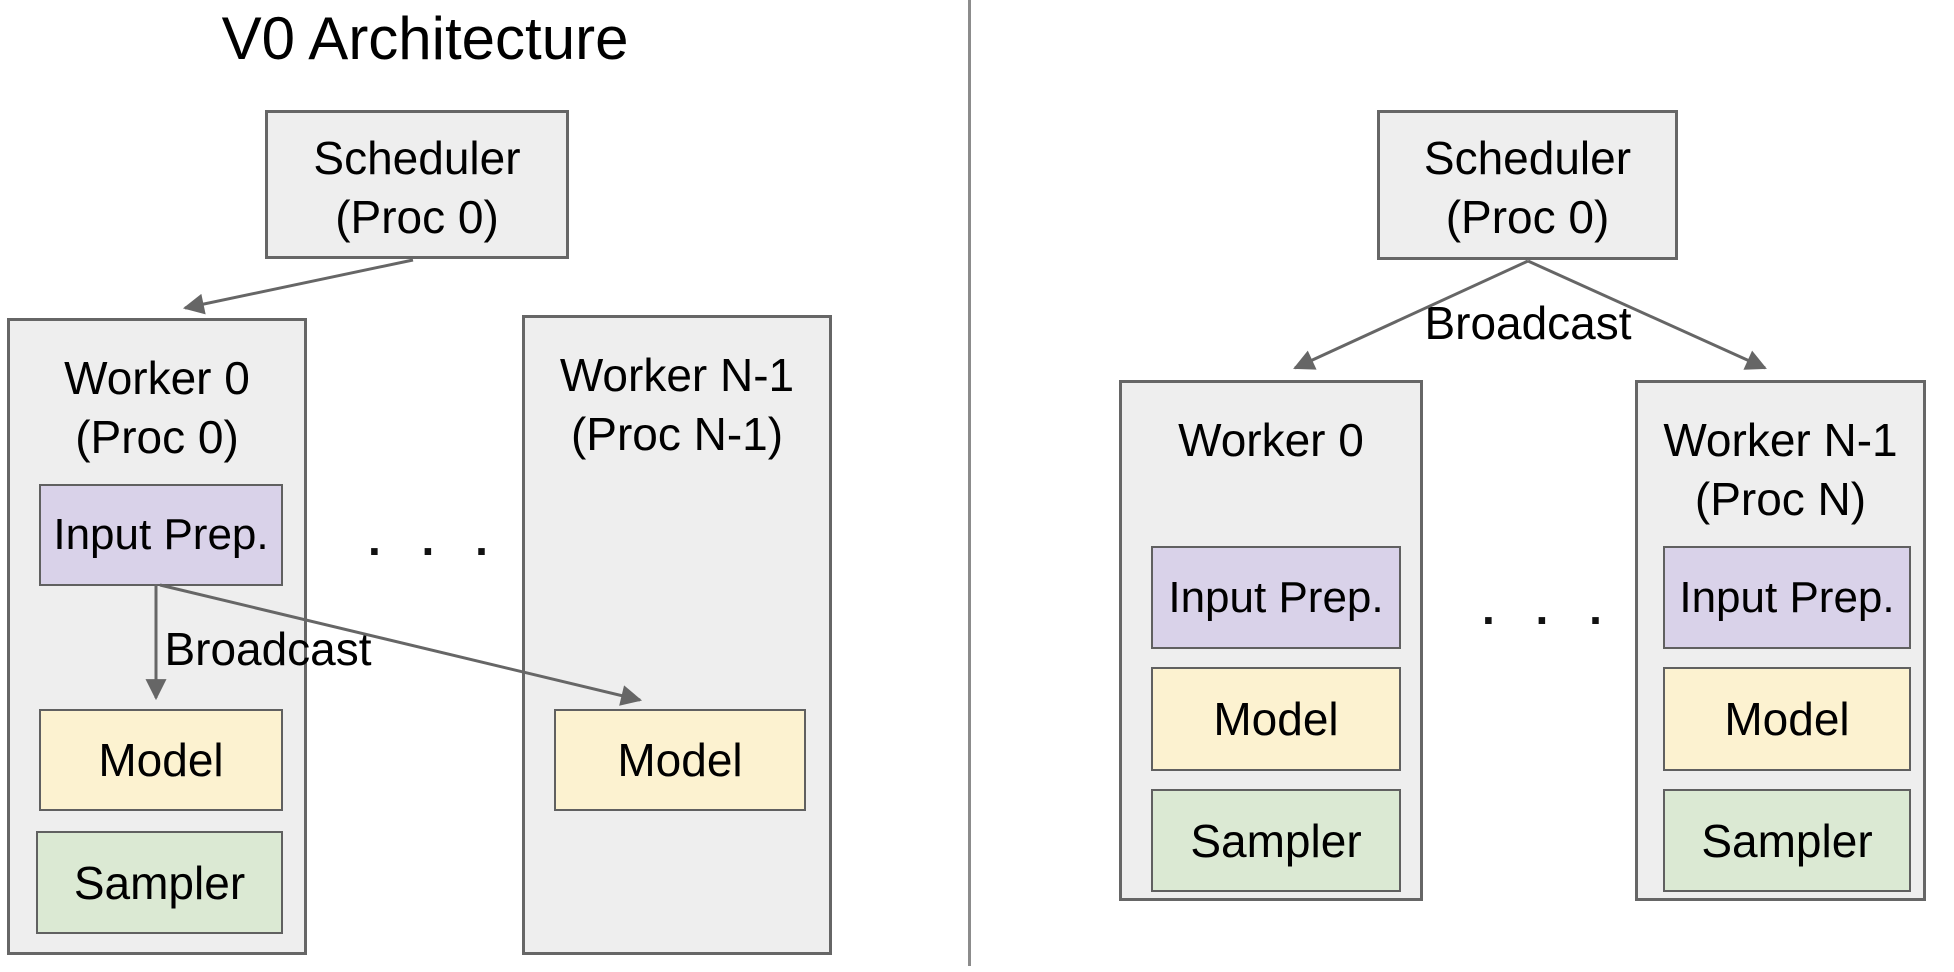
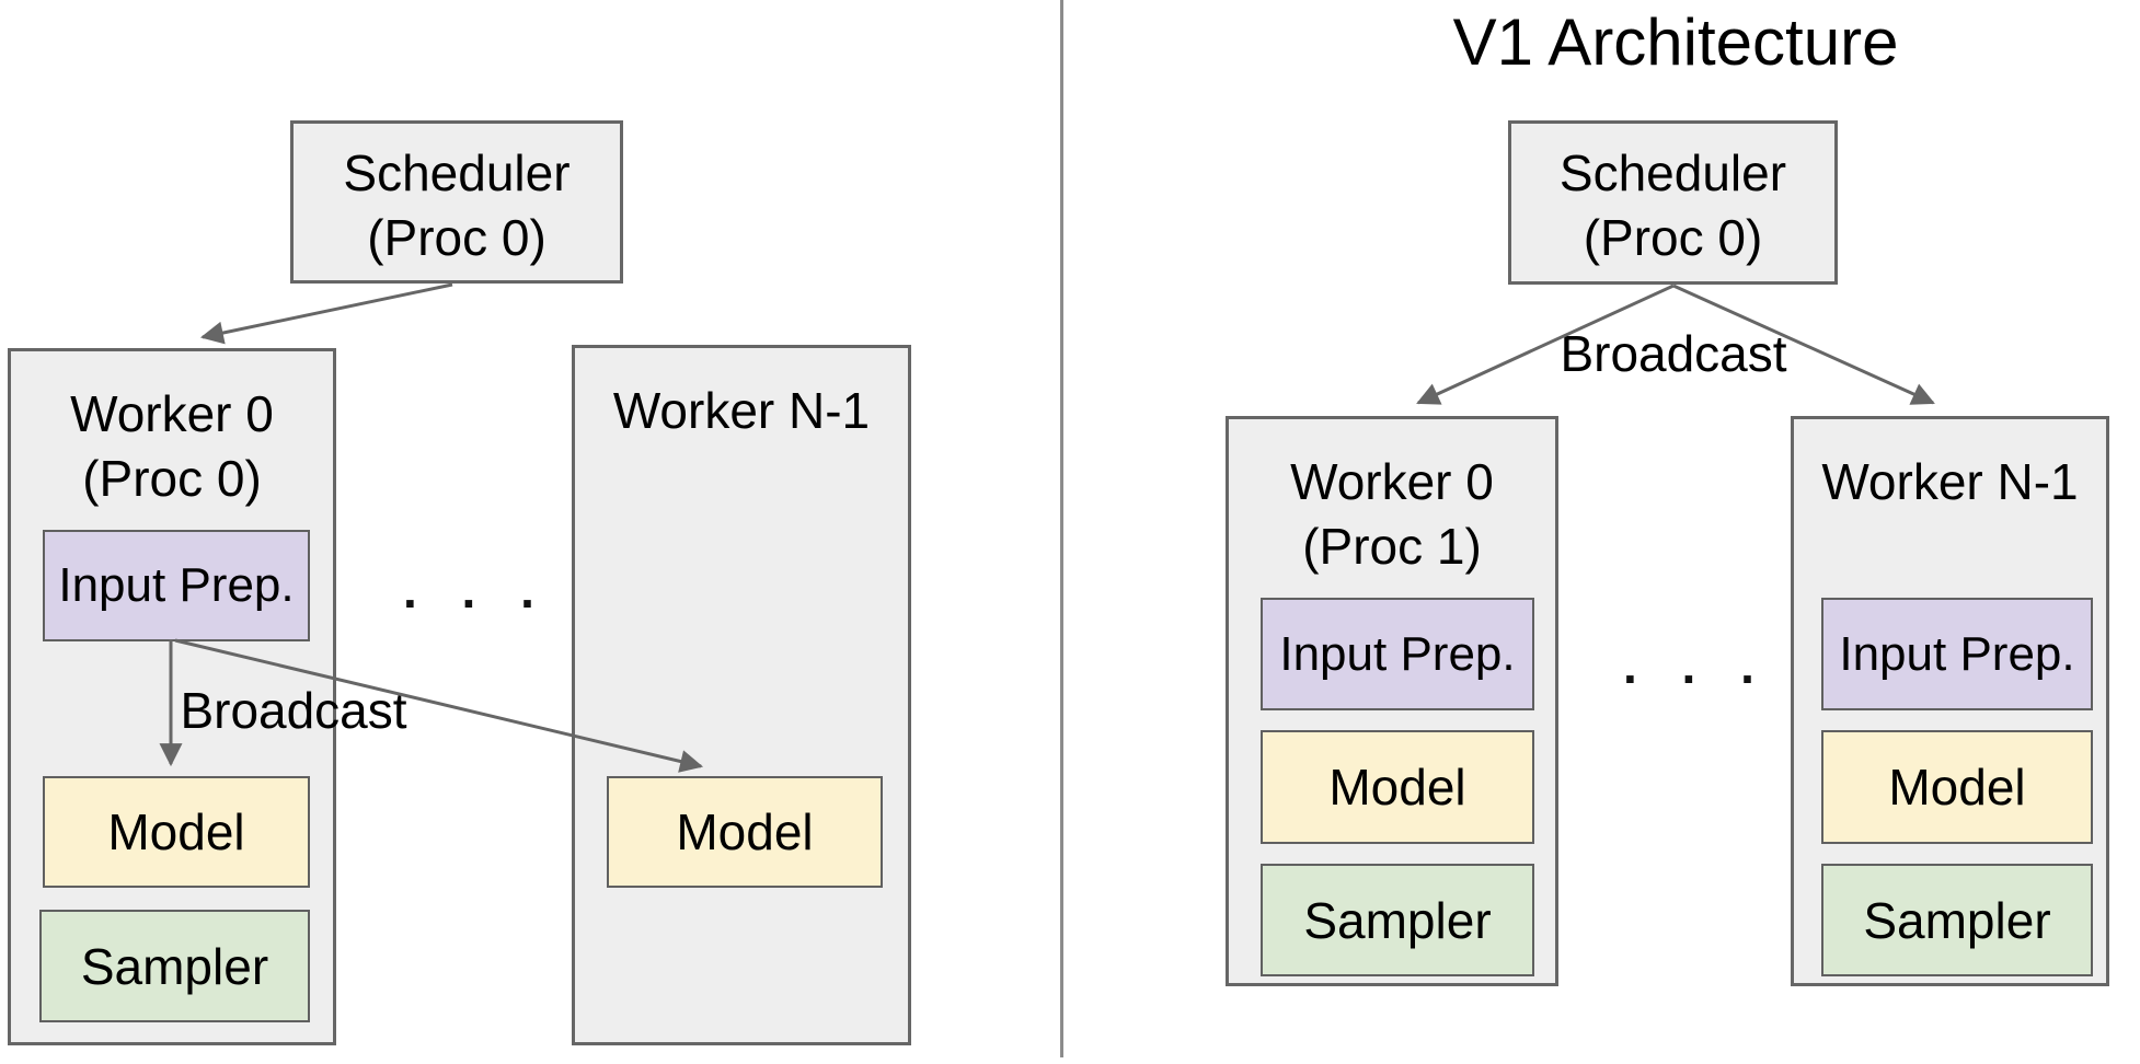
- V0 Architecture
  Scheduler
  (Proc 0)
  Worker 0
  (Proc 0)
  Input Prep.
  Model
  Sampler
  Worker N-1
- (Proc N-1)
  Model
  Broadcast
  . . .
+ V1 Architecture
  Scheduler
  (Proc 0)
  Broadcast
  Worker 0
+ (Proc 1)
  Input Prep.
  Model
  Sampler
  Worker N-1
- (Proc N)
  Input Prep.
  Model
  Sampler
  . . .
